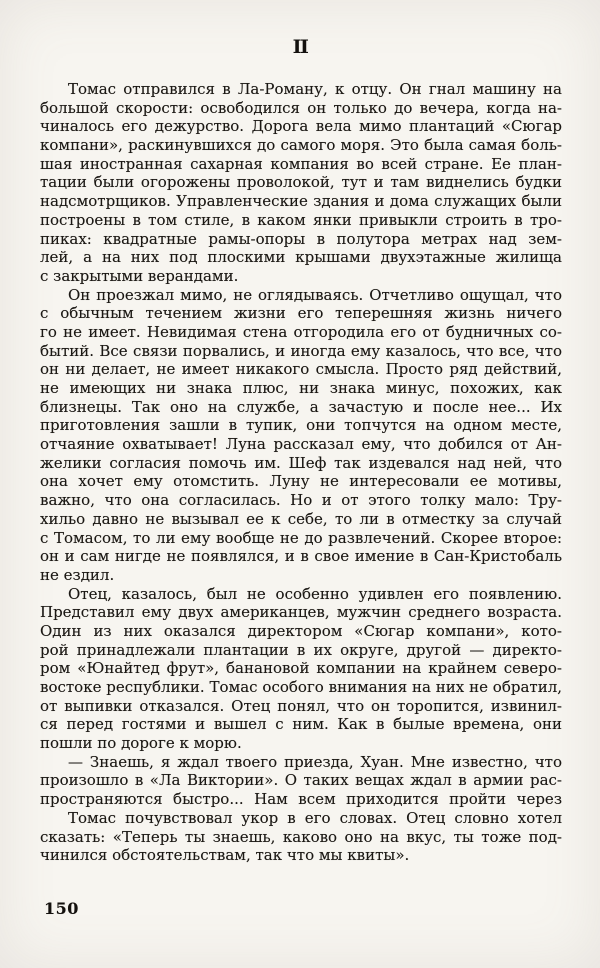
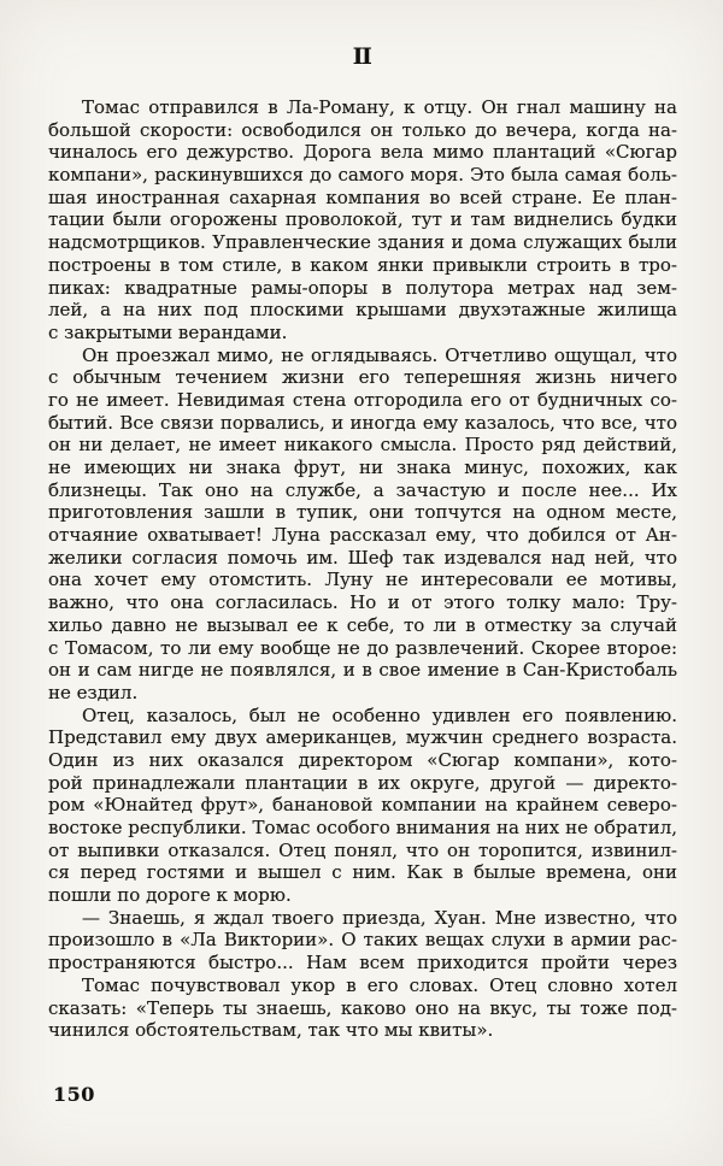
  II
  Томас отправился в Ла-Роману, к отцу. Он гнал машину на
  большой скорости: освободился он только до вечера, когда на-
  чиналось его дежурство. Дорога вела мимо плантаций «Сюгар
  компани», раскинувшихся до самого моря. Это была самая боль-
  шая иностранная сахарная компания во всей стране. Ее план-
  тации были огорожены проволокой, тут и там виднелись будки
  надсмотрщиков. Управленческие здания и дома служащих были
  построены в том стиле, в каком янки привыкли строить в тро-
  пиках: квадратные рамы-опоры в полутора метрах над зем-
  лей, а на них под плоскими крышами двухэтажные жилища
  с закрытыми верандами.
  Он проезжал мимо, не оглядываясь. Отчетливо ощущал, что
  с обычным течением жизни его теперешняя жизнь ничего
  го не имеет. Невидимая стена отгородила его от будничных со-
  бытий. Все связи порвались, и иногда ему казалось, что все, что
  он ни делает, не имеет никакого смысла. Просто ряд действий,
- не имеющих ни знака плюс, ни знака минус, похожих, как
+ не имеющих ни знака фрут, ни знака минус, похожих, как
  близнецы. Так оно на службе, а зачастую и после нее... Их
  приготовления зашли в тупик, они топчутся на одном месте,
  отчаяние охватывает! Луна рассказал ему, что добился от Ан-
  желики согласия помочь им. Шеф так издевался над ней, что
  она хочет ему отомстить. Луну не интересовали ее мотивы,
  важно, что она согласилась. Но и от этого толку мало: Тру-
  хильо давно не вызывал ее к себе, то ли в отместку за случай
  с Томасом, то ли ему вообще не до развлечений. Скорее второе:
  он и сам нигде не появлялся, и в свое имение в Сан-Кристобаль
  не ездил.
  Отец, казалось, был не особенно удивлен его появлению.
  Представил ему двух американцев, мужчин среднего возраста.
  Один из них оказался директором «Сюгар компани», кото-
  рой принадлежали плантации в их округе, другой — директо-
  ром «Юнайтед фрут», банановой компании на крайнем северо-
  востоке республики. Томас особого внимания на них не обратил,
  от выпивки отказался. Отец понял, что он торопится, извинил-
  ся перед гостями и вышел с ним. Как в былые времена, они
  пошли по дороге к морю.
  — Знаешь, я ждал твоего приезда, Хуан. Мне известно, что
- произошло в «Ла Виктории». О таких вещах ждал в армии рас-
+ произошло в «Ла Виктории». О таких вещах слухи в армии рас-
  пространяются быстро... Нам всем приходится пройти через
  Томас почувствовал укор в его словах. Отец словно хотел
  сказать: «Теперь ты знаешь, каково оно на вкус, ты тоже под-
  чинился обстоятельствам, так что мы квиты».
  150
